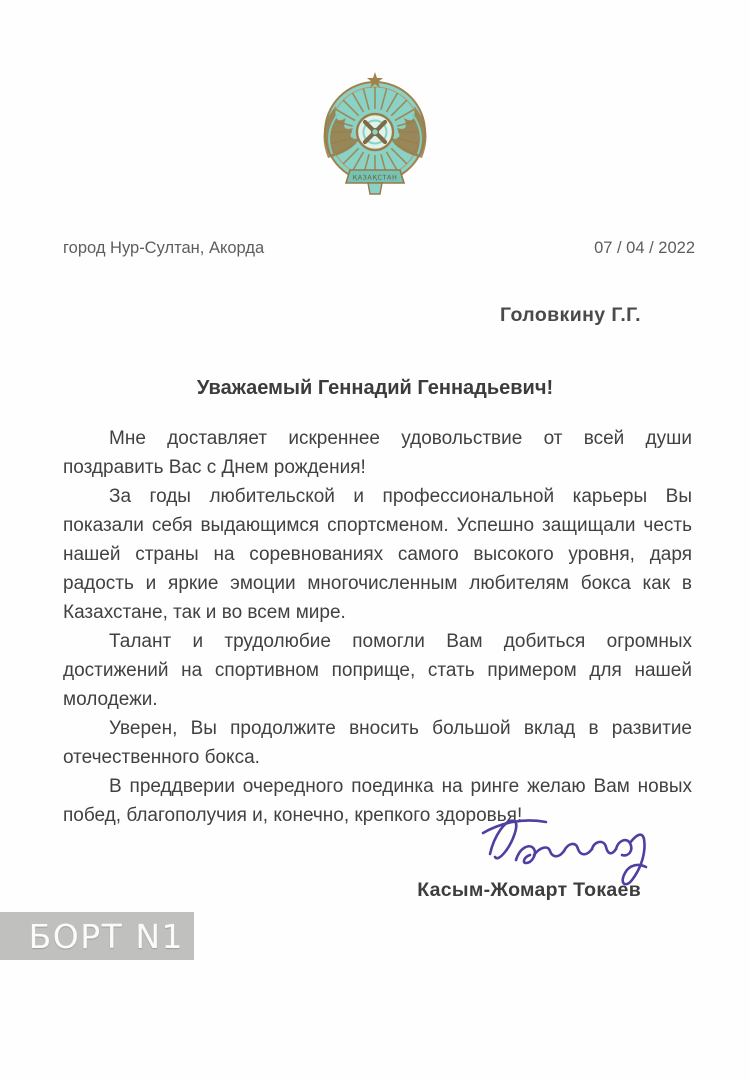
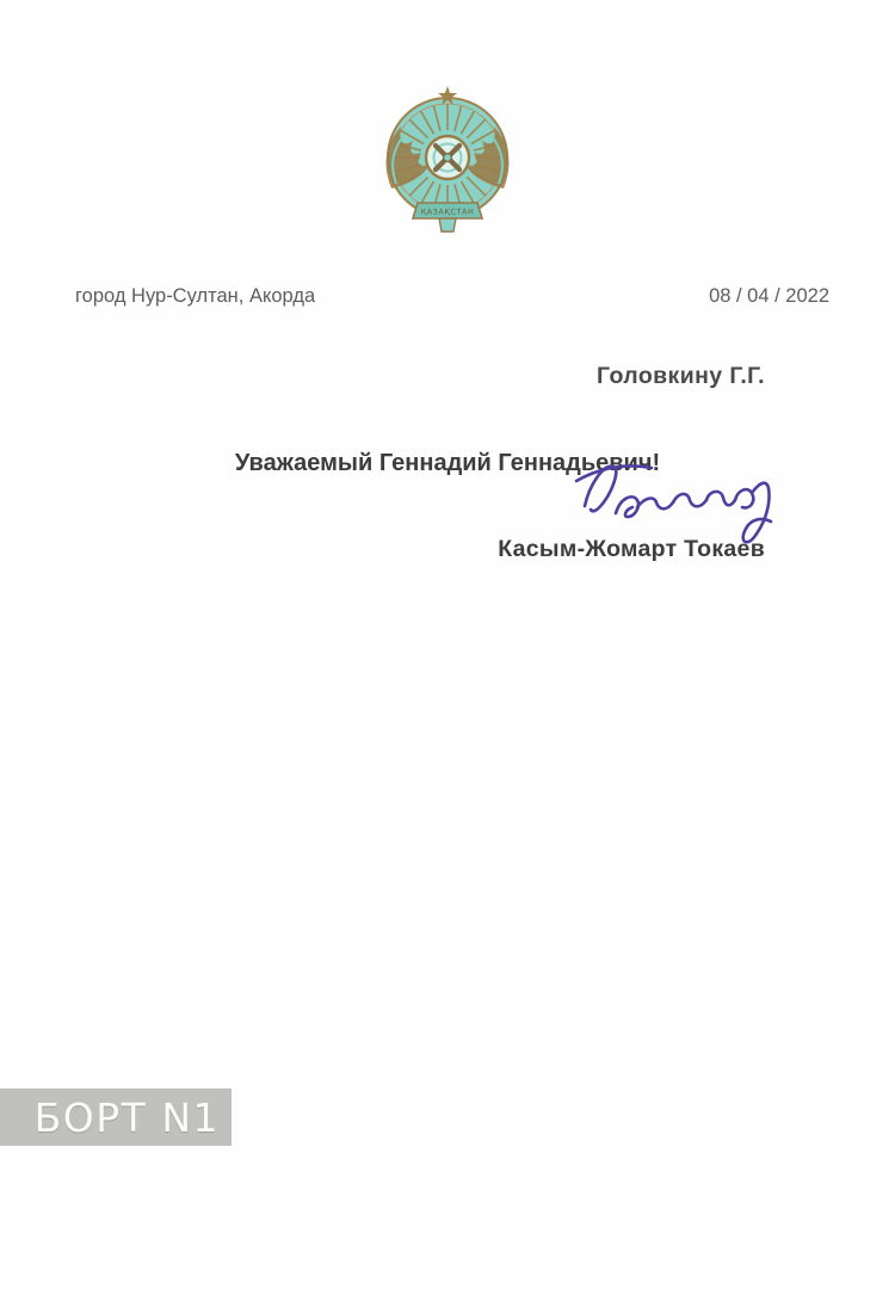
  ҚАЗАҚСТАН
  город Нур-Султан, Акорда
- 07 / 04 / 2022
+ 08 / 04 / 2022
  Головкину Г.Г.
  Уважаемый Геннадий Геннадьевич!
- Мне доставляет искреннее удовольствие от всей души поздравить Вас с Днем рождения!
- За годы любительской и профессиональной карьеры Вы показали себя выдающимся спортсменом. Успешно защищали честь нашей страны на соревнованиях самого высокого уровня, даря радость и яркие эмоции многочисленным любителям бокса как в Казахстане, так и во всем мире.
- Талант и трудолюбие помогли Вам добиться огромных достижений на спортивном поприще, стать примером для нашей молодежи.
- Уверен, Вы продолжите вносить большой вклад в развитие отечественного бокса.
- В преддверии очередного поединка на ринге желаю Вам новых побед, благополучия и, конечно, крепкого здоровья!
  Касым-Жомарт Токаев
  БОРТ N1
